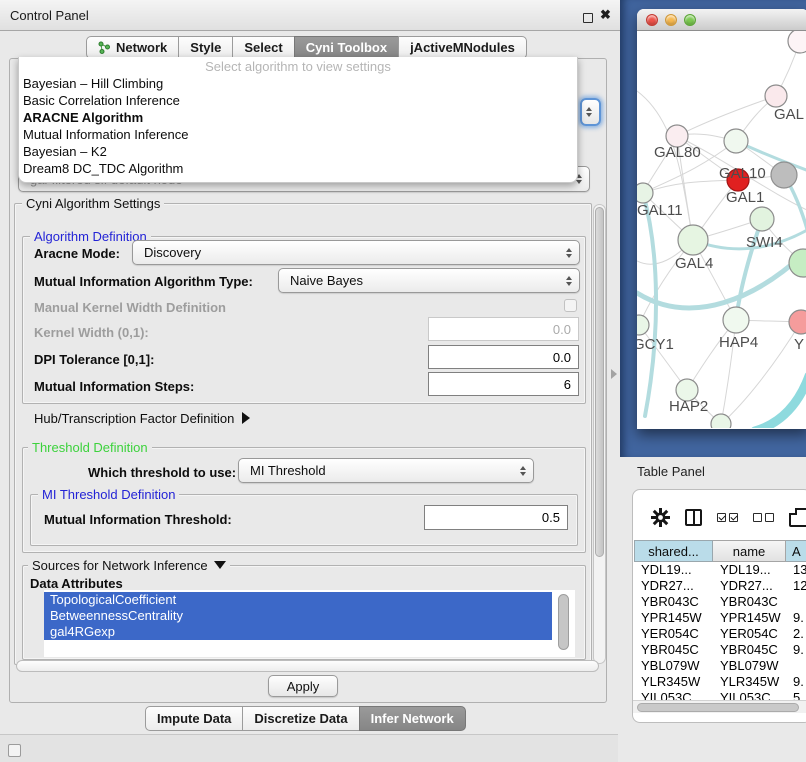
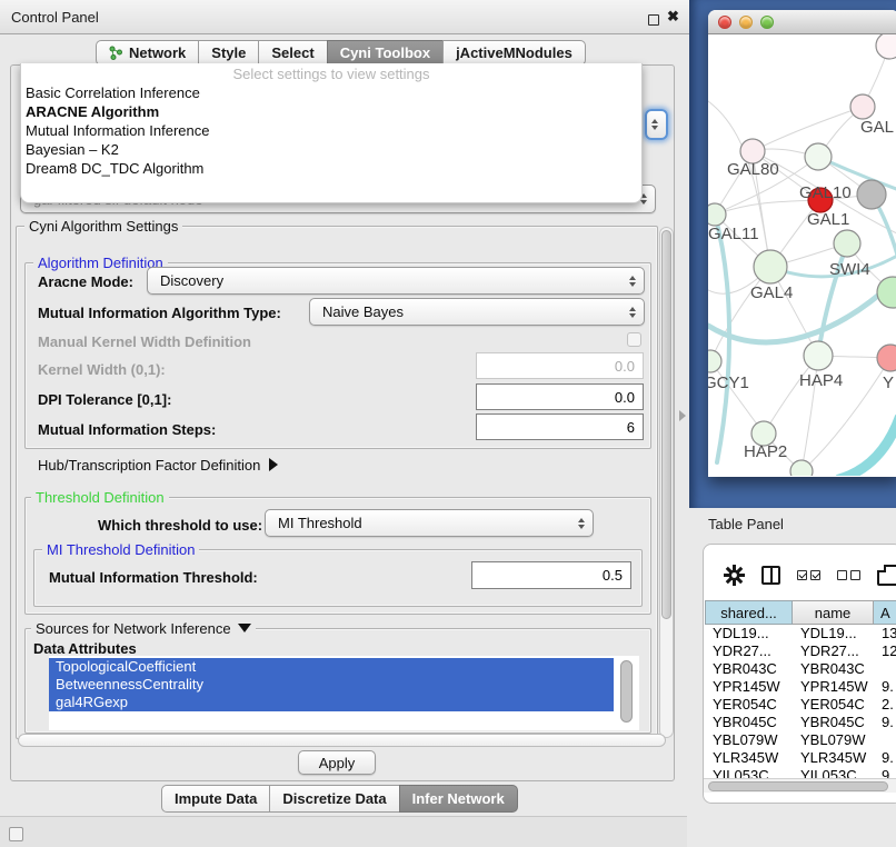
  Control Panel
  ✖
  Network
  Style
  Select
  Cyni Toolbox
  jActiveMNodules
- Select algorithm to view settings
+ Select settings to view settings
- Bayesian – Hill Climbing
  Basic Correlation Inference
  ARACNE Algorithm
  Mutual Information Inference
  Bayesian – K2
  Dream8 DC_TDC Algorithm
  Cyni Algorithm Settings
  Algorithm Definition
  Aracne Mode:
  Discovery
  Mutual Information Algorithm Type:
  Naive Bayes
  Manual Kernel Width Definition
  Kernel Width (0,1):
  0.0
  DPI Tolerance [0,1]:
  0.0
  Mutual Information Steps:
  6
  Hub/Transcription Factor Definition
  Threshold Definition
  Which threshold to use:
  MI Threshold
  MI Threshold Definition
  Mutual Information Threshold:
  0.5
  Sources for Network Inference
  Data Attributes
  TopologicalCoefficient
  BetweennessCentrality
  gal4RGexp
  Apply
  Impute Data
  Discretize Data
  Infer Network
  GAL
  GAL80
  GAL10
  GAL1
  GAL11
  SWI4
  GAL4
  GCY1
  HAP4
  Y
  HAP2
  Table Panel
  shared...
  name
  A
  YDL19...
  YDL19...
  13
  YDR27...
  YDR27...
  12
  YBR043C
  YBR043C
  YPR145W
  YPR145W
  9.
  YER054C
  YER054C
  2.
  YBR045C
  YBR045C
  9.
  YBL079W
  YBL079W
  YLR345W
  YLR345W
  9.
  YIL053C
  YIL053C
- 5
+ 9
